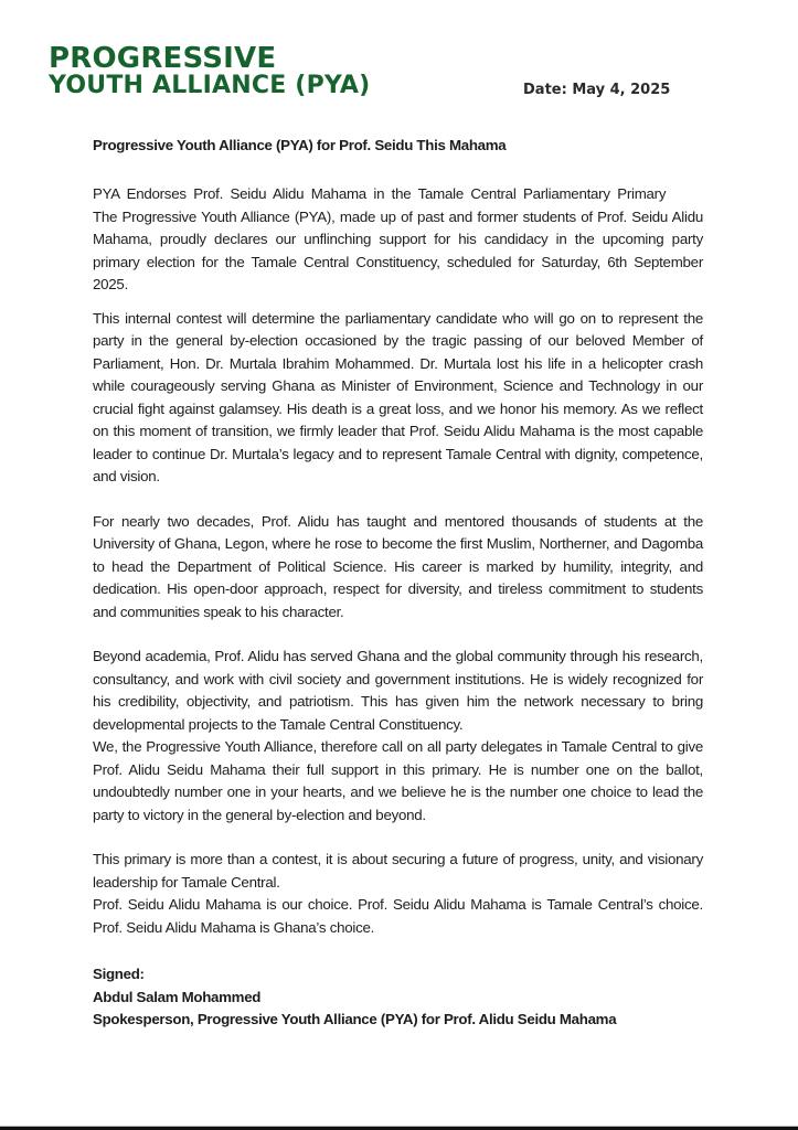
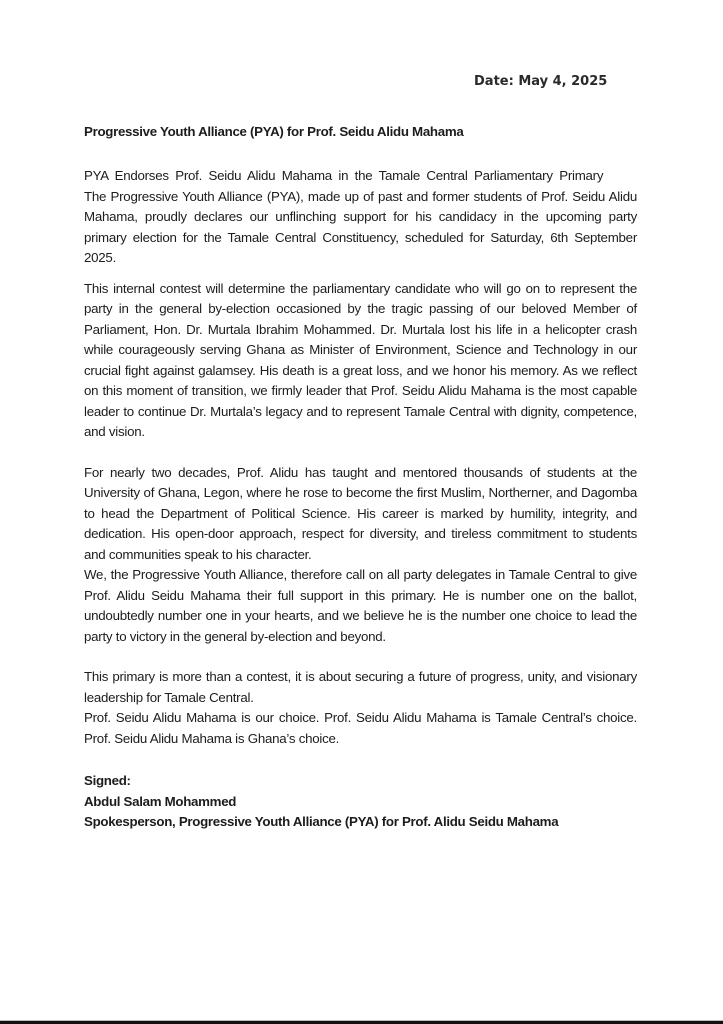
- PROGRESSIVE
- YOUTH ALLIANCE (PYA)
  Date: May 4, 2025
- Progressive Youth Alliance (PYA) for Prof. Seidu This Mahama
+ Progressive Youth Alliance (PYA) for Prof. Seidu Alidu Mahama
  PYA Endorses Prof. Seidu Alidu Mahama in the Tamale Central Parliamentary Primary
  The Progressive Youth Alliance (PYA), made up of past and former students of Prof. Seidu Alidu Mahama, proudly declares our unflinching support for his candidacy in the upcoming party primary election for the Tamale Central Constituency, scheduled for Saturday, 6th September 2025.
  This internal contest will determine the parliamentary candidate who will go on to represent the party in the general by-election occasioned by the tragic passing of our beloved Member of Parliament, Hon. Dr. Murtala Ibrahim Mohammed. Dr. Murtala lost his life in a helicopter crash while courageously serving Ghana as Minister of Environment, Science and Technology in our crucial fight against galamsey. His death is a great loss, and we honor his memory. As we reflect on this moment of transition, we firmly leader that Prof. Seidu Alidu Mahama is the most capable leader to continue Dr. Murtala’s legacy and to represent Tamale Central with dignity, competence, and vision.
  For nearly two decades, Prof. Alidu has taught and mentored thousands of students at the University of Ghana, Legon, where he rose to become the first Muslim, Northerner, and Dagomba to head the Department of Political Science. His career is marked by humility, integrity, and dedication. His open-door approach, respect for diversity, and tireless commitment to students and communities speak to his character.
- Beyond academia, Prof. Alidu has served Ghana and the global community through his research, consultancy, and work with civil society and government institutions. He is widely recognized for his credibility, objectivity, and patriotism. This has given him the network necessary to bring developmental projects to the Tamale Central Constituency.
  We, the Progressive Youth Alliance, therefore call on all party delegates in Tamale Central to give Prof. Alidu Seidu Mahama their full support in this primary. He is number one on the ballot, undoubtedly number one in your hearts, and we believe he is the number one choice to lead the party to victory in the general by-election and beyond.
  This primary is more than a contest, it is about securing a future of progress, unity, and visionary leadership for Tamale Central.
  Prof. Seidu Alidu Mahama is our choice. Prof. Seidu Alidu Mahama is Tamale Central’s choice. Prof. Seidu Alidu Mahama is Ghana’s choice.
  Signed:
  Abdul Salam Mohammed
  Spokesperson, Progressive Youth Alliance (PYA) for Prof. Alidu Seidu Mahama
